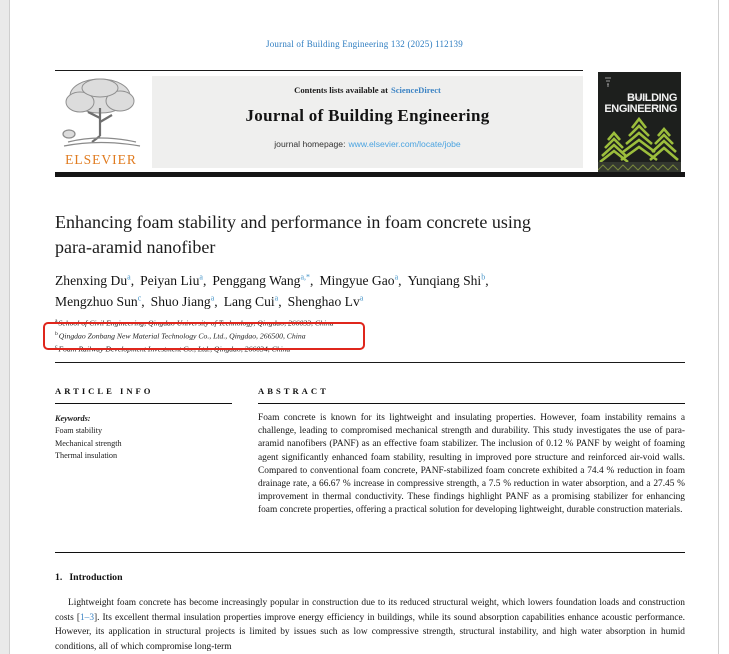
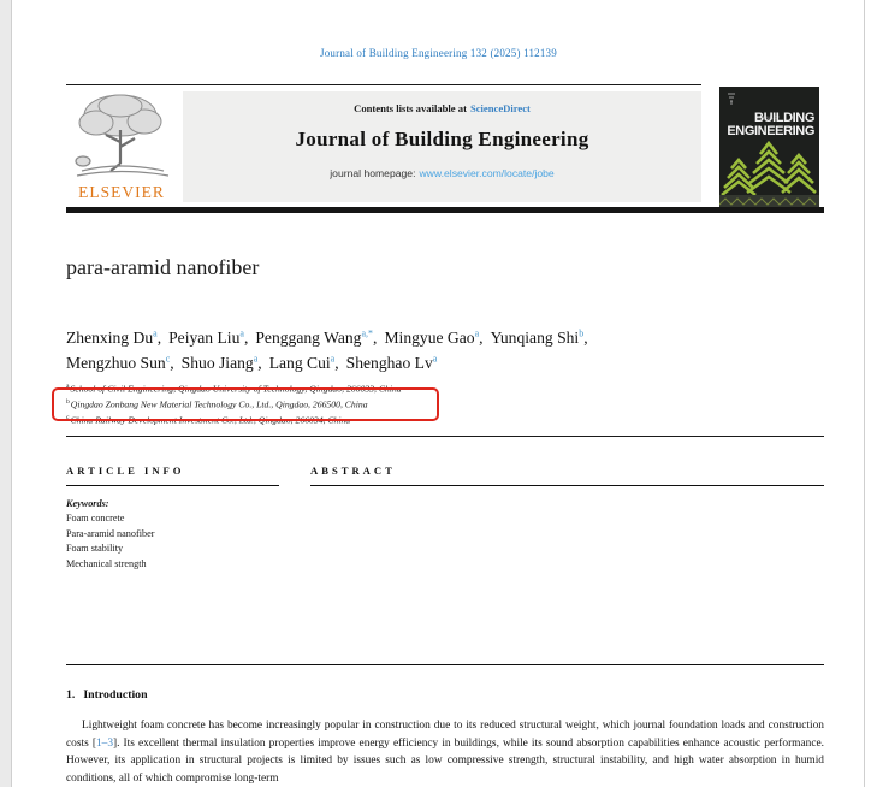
  Journal of Building Engineering 132 (2025) 112139
  ELSEVIER
  Contents lists available at ScienceDirect
  Journal of Building Engineering
  journal homepage: www.elsevier.com/locate/jobe
  BUILDING
  ENGINEERING
- Enhancing foam stability and performance in foam concrete using
  para-aramid nanofiber
  Zhenxing Dua, Peiyan Liua, Penggang Wanga,*, Mingyue Gaoa, Yunqiang Shib,
  Mengzhuo Sunc, Shuo Jianga, Lang Cuia, Shenghao Lva
  School of Civil Engineering, Qingdao University of Technology, Qingdao, 266033, China
  Qingdao Zonbang New Material Technology Co., Ltd., Qingdao, 266500, China
- Foam Railway Development Investment Co., Ltd., Qingdao, 266034, China
+ China Railway Development Investment Co., Ltd., Qingdao, 266034, China
  ARTICLE INFO
  Keywords:
+ Foam concrete
+ Para-aramid nanofiber
  Foam stability
  Mechanical strength
- Thermal insulation
  ABSTRACT
- Foam concrete is known for its lightweight and insulating properties. However, foam instability remains a challenge, leading to compromised mechanical strength and durability. This study investigates the use of para-aramid nanofibers (PANF) as an effective foam stabilizer. The inclusion of 0.12 % PANF by weight of foaming agent significantly enhanced foam stability, resulting in improved pore structure and reinforced air-void walls. Compared to conventional foam concrete, PANF-stabilized foam concrete exhibited a 74.4 % reduction in foam drainage rate, a 66.67 % increase in compressive strength, a 7.5 % reduction in water absorption, and a 27.45 % improvement in thermal conductivity. These findings highlight PANF as a promising stabilizer for enhancing foam concrete properties, offering a practical solution for developing lightweight, durable construction materials.
  1. Introduction
- Lightweight foam concrete has become increasingly popular in construction due to its reduced structural weight, which lowers foundation loads and construction costs [1–3]. Its excellent thermal insulation properties improve energy efficiency in buildings, while its sound absorption capabilities enhance acoustic performance. However, its application in structural projects is limited by issues such as low compressive strength, structural instability, and high water absorption in humid conditions, all of which compromise long-term
+ Lightweight foam concrete has become increasingly popular in construction due to its reduced structural weight, which journal foundation loads and construction costs [1–3]. Its excellent thermal insulation properties improve energy efficiency in buildings, while its sound absorption capabilities enhance acoustic performance. However, its application in structural projects is limited by issues such as low compressive strength, structural instability, and high water absorption in humid conditions, all of which compromise long-term
